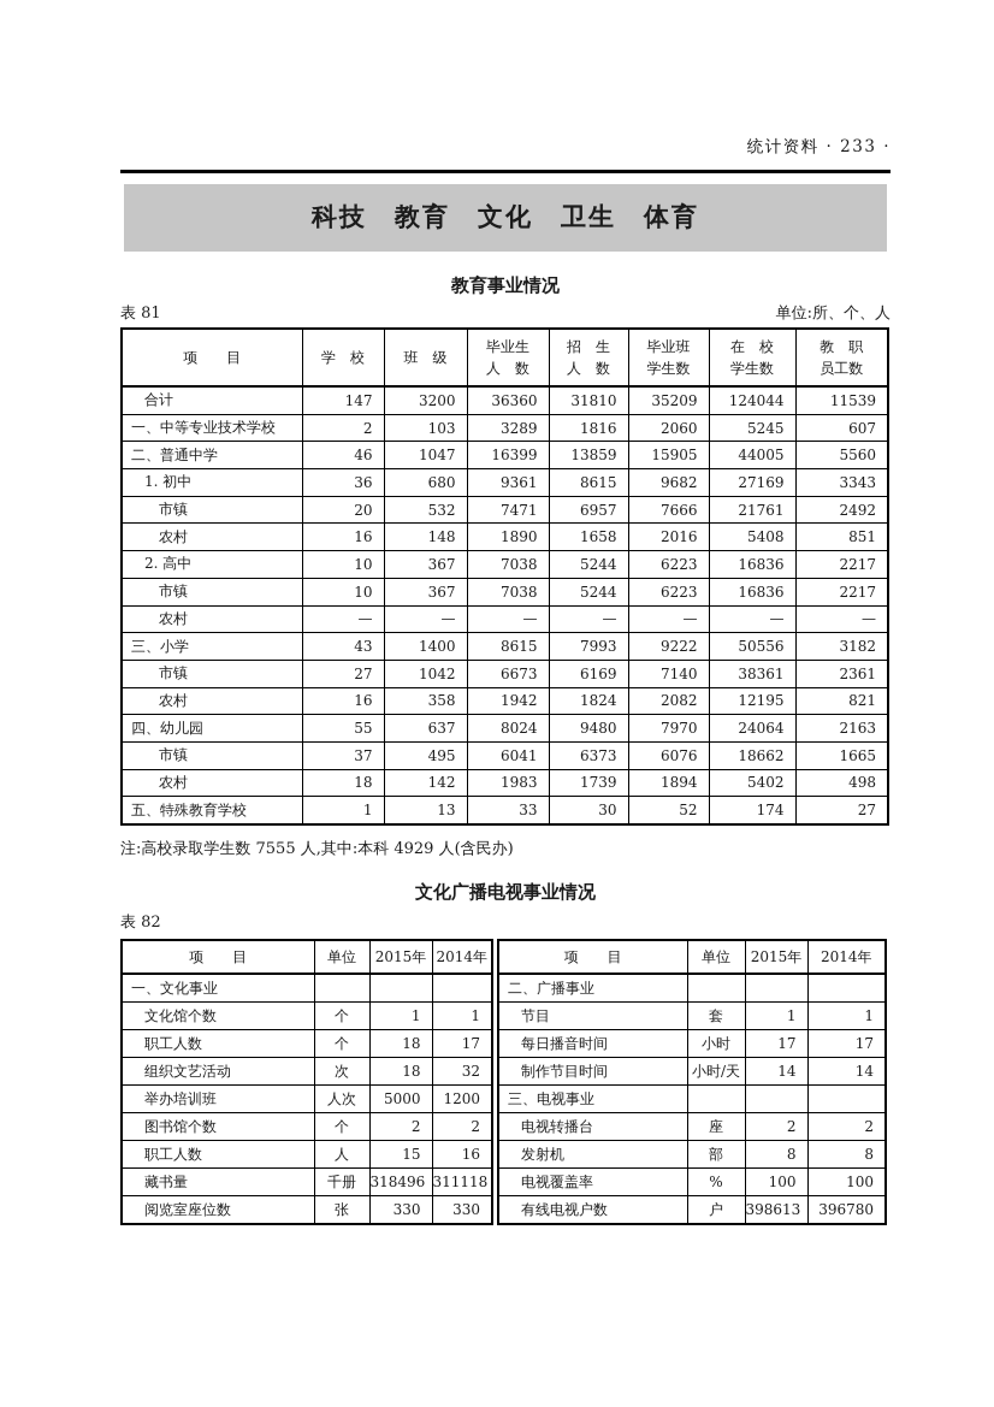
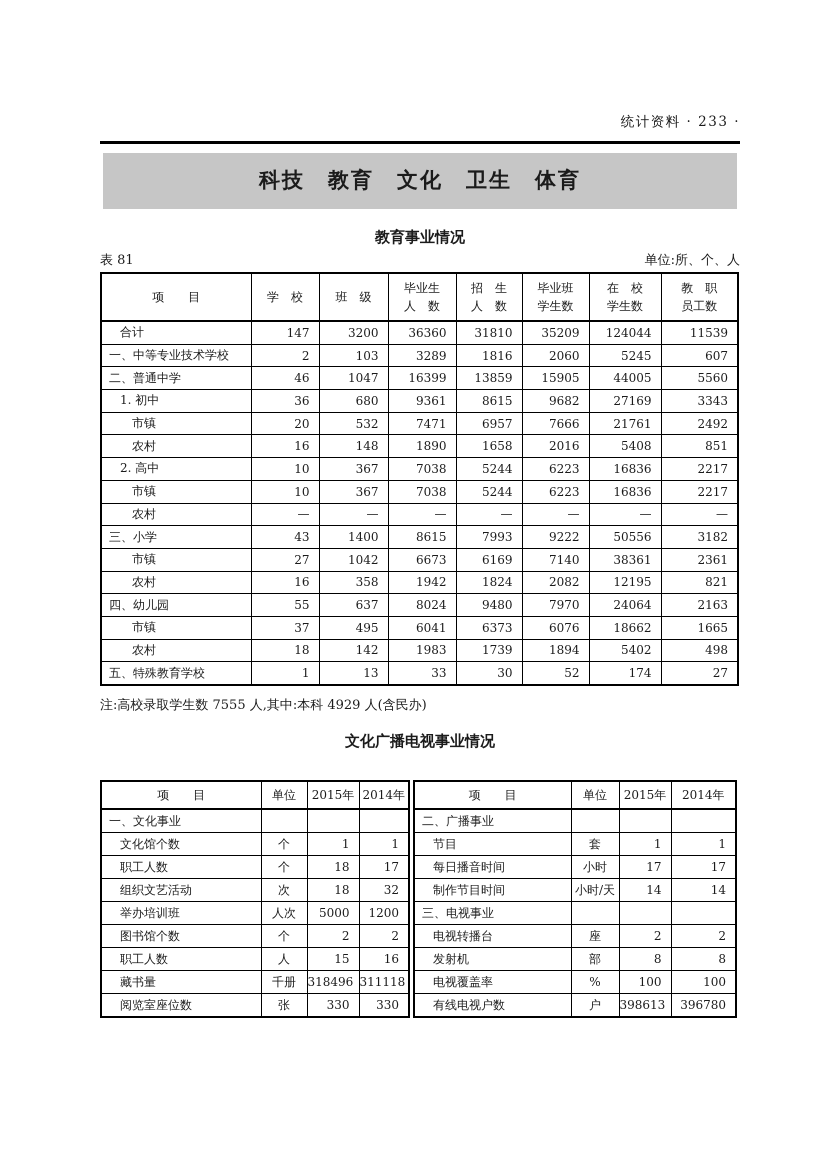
  统计资料 · 233 ·
  科技 教育 文化 卫生 体育
  教育事业情况
  表 81
  单位:所、个、人
  项 目	学 校	班 级	毕业生 人 数	招 生 人 数	毕业班 学生数	在 校 学生数	教 职 员工数
  合计	147	3200	36360	31810	35209	124044	11539
  一、中等专业技术学校	2	103	3289	1816	2060	5245	607
  二、普通中学	46	1047	16399	13859	15905	44005	5560
  1. 初中	36	680	9361	8615	9682	27169	3343
  市镇	20	532	7471	6957	7666	21761	2492
  农村	16	148	1890	1658	2016	5408	851
  2. 高中	10	367	7038	5244	6223	16836	2217
  市镇	10	367	7038	5244	6223	16836	2217
  农村	—	—	—	—	—	—	—
  三、小学	43	1400	8615	7993	9222	50556	3182
  市镇	27	1042	6673	6169	7140	38361	2361
  农村	16	358	1942	1824	2082	12195	821
  四、幼儿园	55	637	8024	9480	7970	24064	2163
  市镇	37	495	6041	6373	6076	18662	1665
  农村	18	142	1983	1739	1894	5402	498
  五、特殊教育学校	1	13	33	30	52	174	27
  注:高校录取学生数 7555 人,其中:本科 4929 人(含民办)
  文化广播电视事业情况
- 表 82
  项 目	单位	2015年	2014年
  一、文化事业
  文化馆个数	个	1	1
  职工人数	个	18	17
  组织文艺活动	次	18	32
  举办培训班	人次	5000	1200
  图书馆个数	个	2	2
  职工人数	人	15	16
  藏书量	千册	318496	311118
  阅览室座位数	张	330	330
  项 目	单位	2015年	2014年
  二、广播事业
  节目	套	1	1
  每日播音时间	小时	17	17
  制作节目时间	小时/天	14	14
  三、电视事业
  电视转播台	座	2	2
  发射机	部	8	8
  电视覆盖率	%	100	100
  有线电视户数	户	398613	396780
